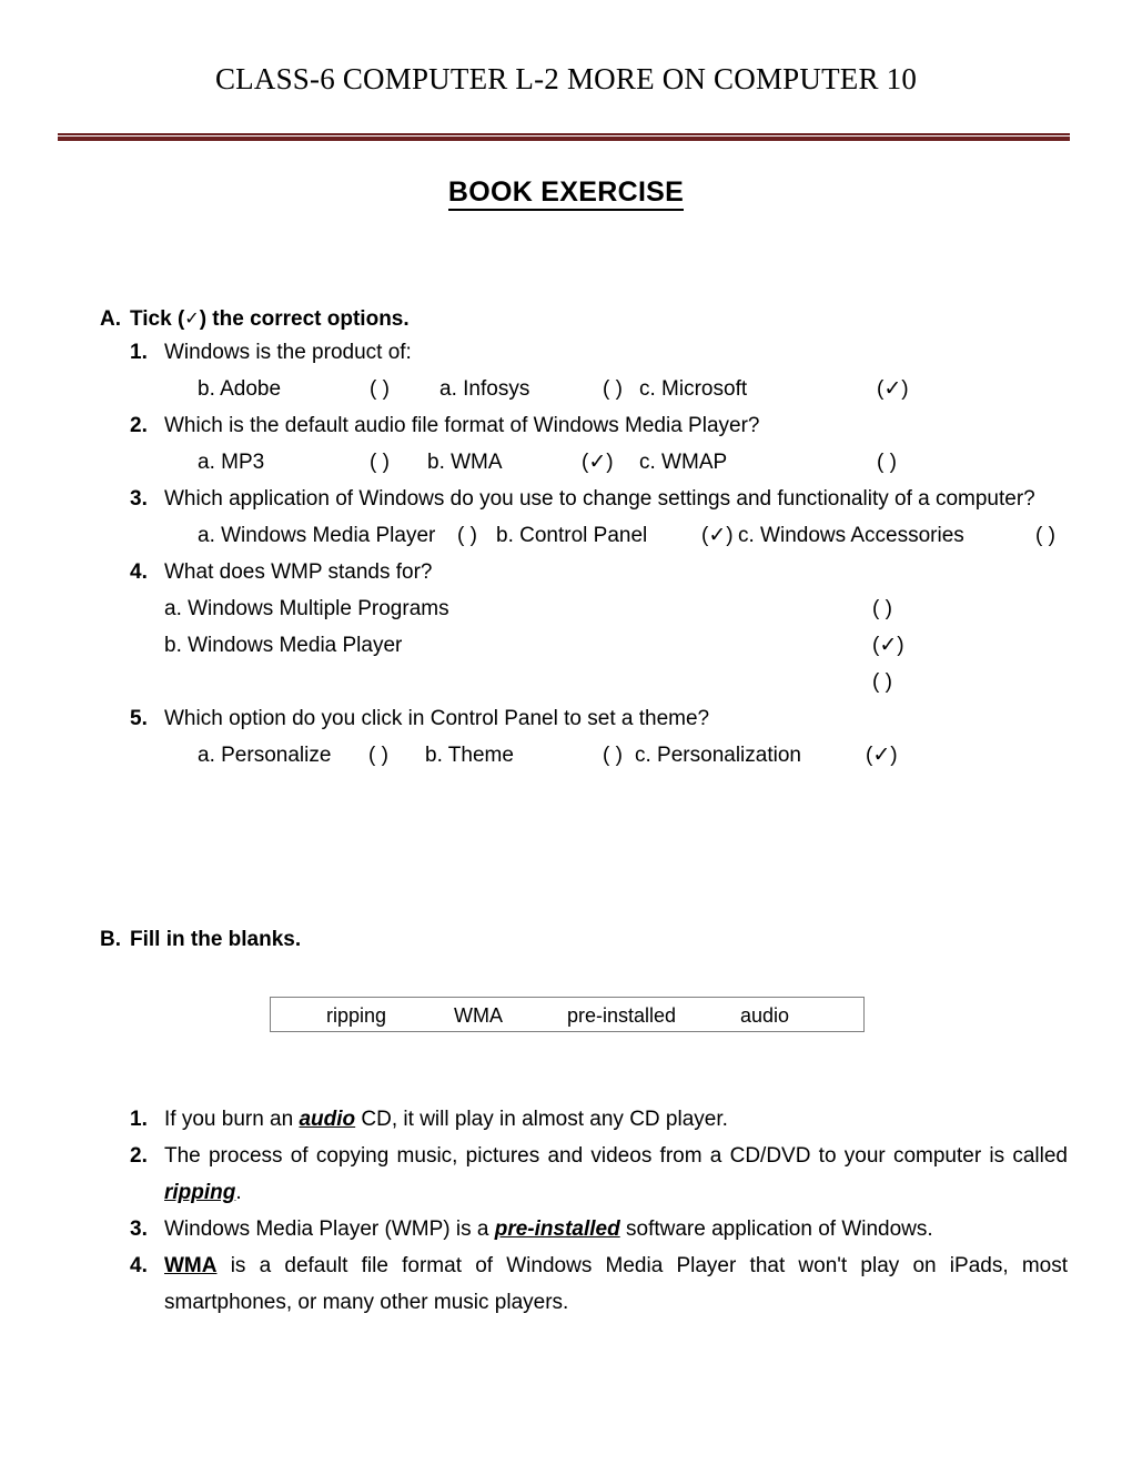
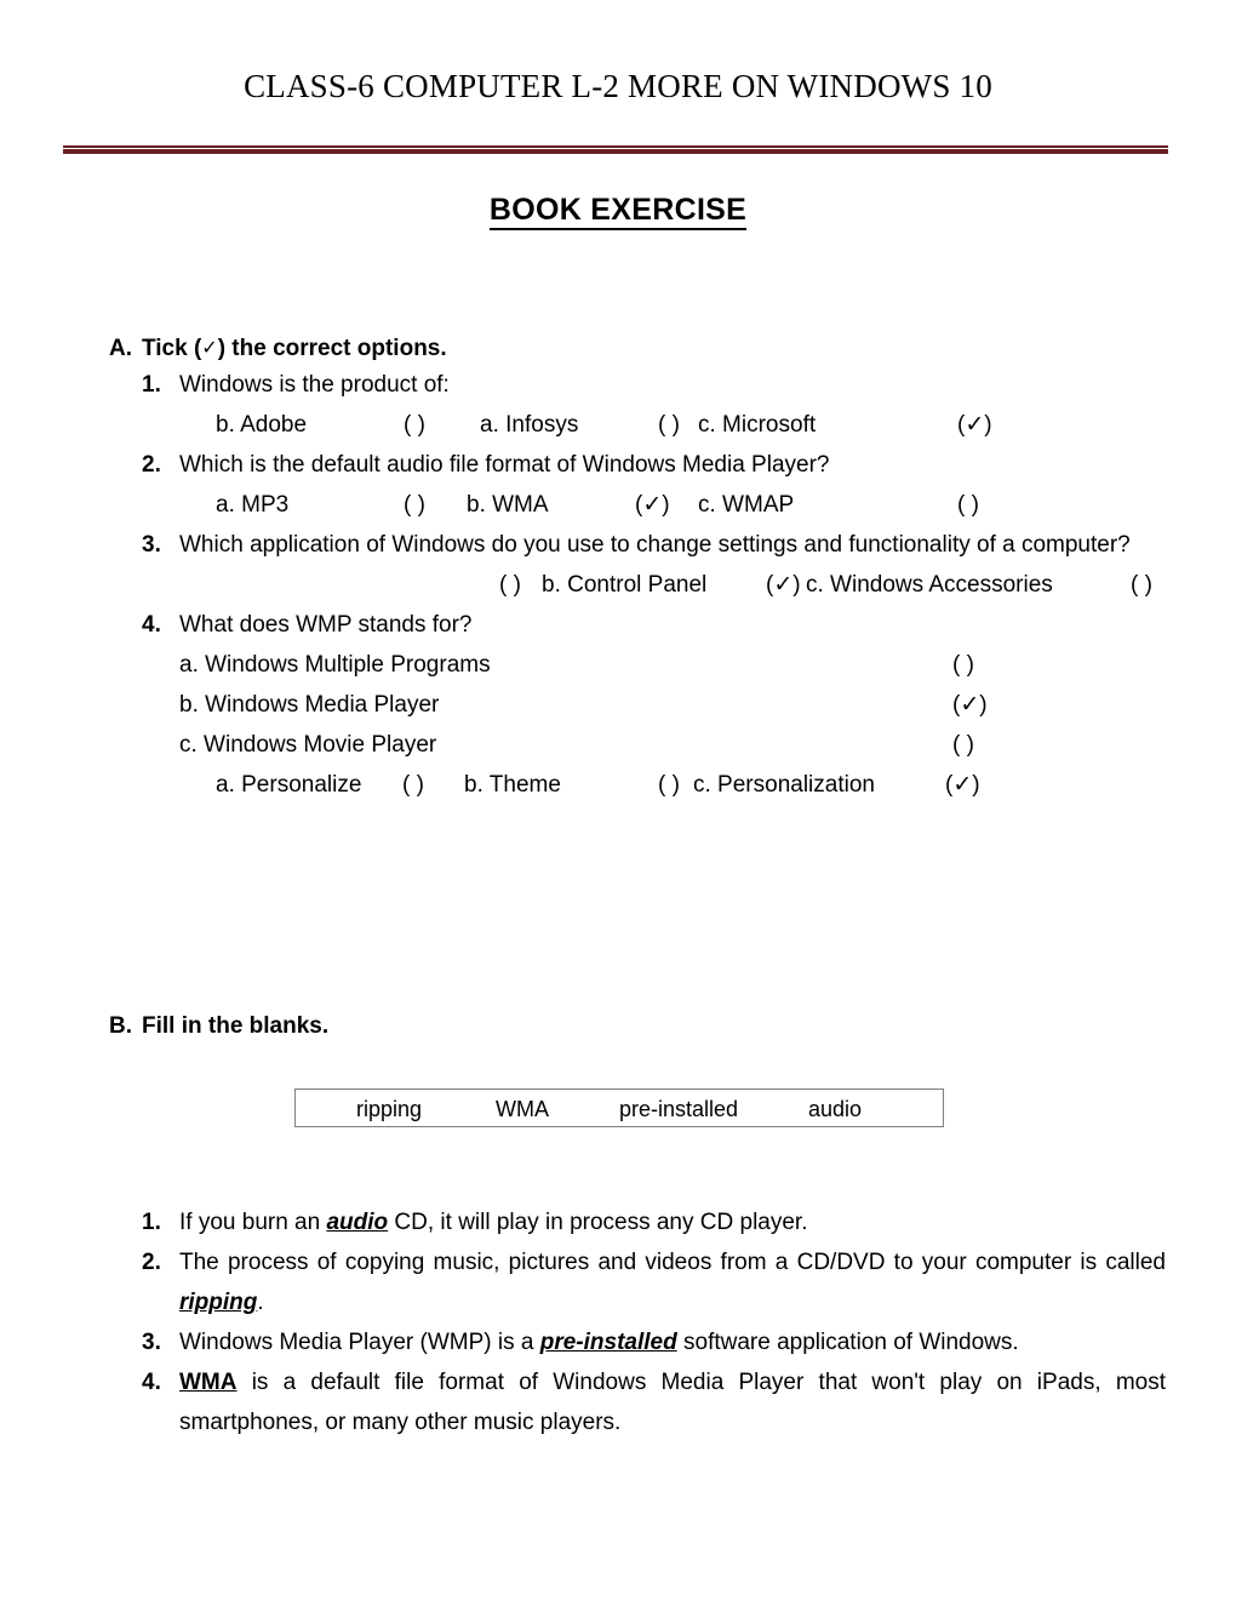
- CLASS-6 COMPUTER L-2 MORE ON COMPUTER 10
+ CLASS-6 COMPUTER L-2 MORE ON WINDOWS 10
  BOOK EXERCISE
  A.
  Tick (✓) the correct options.
  1.
  Windows is the product of:
  b. Adobe
  ( )
  a. Infosys
  ( )
  c. Microsoft
  (✓)
  2.
  Which is the default audio file format of Windows Media Player?
  a. MP3
  ( )
  b. WMA
  (✓)
  c. WMAP
  ( )
  3.
  Which application of Windows do you use to change settings and functionality of a computer?
- a. Windows Media Player
  ( )
  b. Control Panel
  (✓)
  c. Windows Accessories
  ( )
  4.
  What does WMP stands for?
  a. Windows Multiple Programs
  ( )
  b. Windows Media Player
  (✓)
+ c. Windows Movie Player
  ( )
- 5.
- Which option do you click in Control Panel to set a theme?
  a. Personalize
  ( )
  b. Theme
  ( )
  c. Personalization
  (✓)
  B.
  Fill in the blanks.
  ripping
  WMA
  pre-installed
  audio
  1.
- If you burn an audio CD, it will play in almost any CD player.
+ If you burn an audio CD, it will play in process any CD player.
  2.
  The process of copying music, pictures and videos from a CD/DVD to your computer is called ripping.
  3.
  Windows Media Player (WMP) is a pre-installed software application of Windows.
  4.
  WMA is a default file format of Windows Media Player that won't play on iPads, most smartphones, or many other music players.
